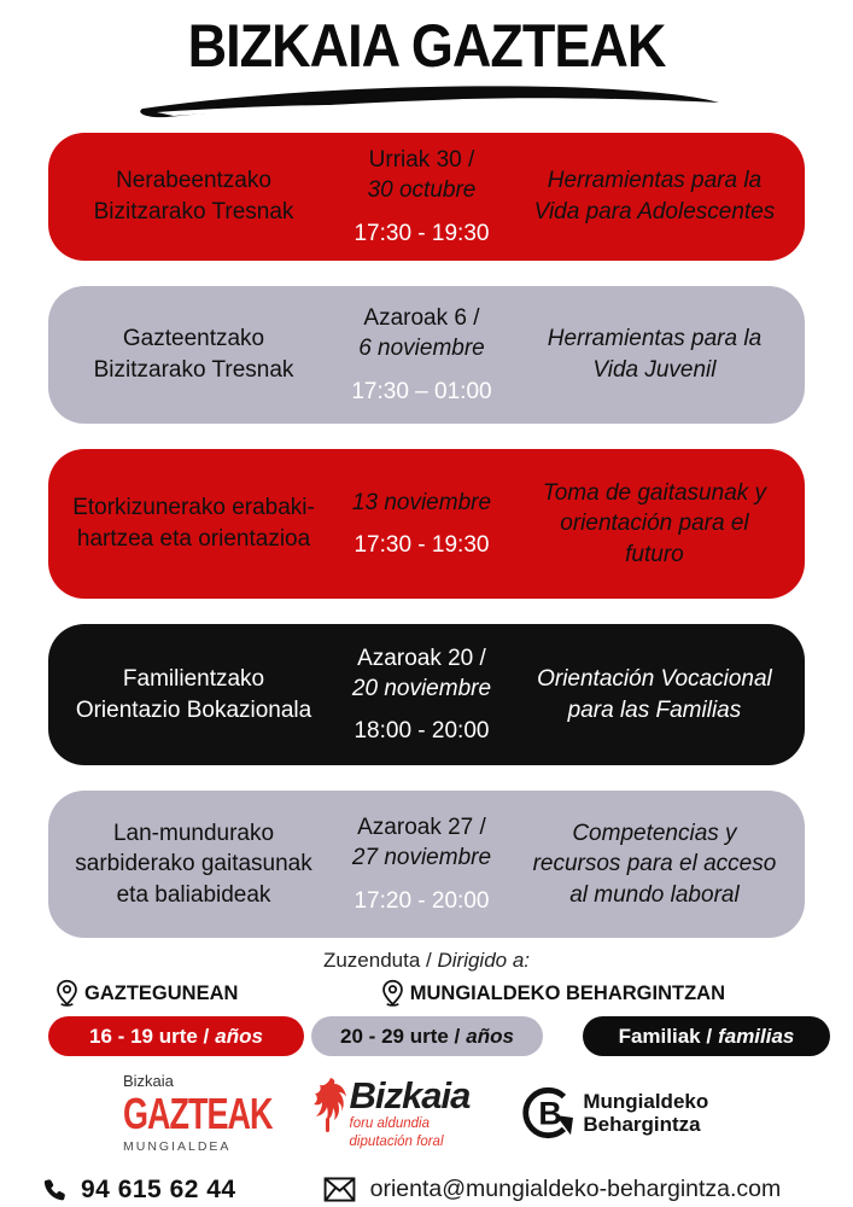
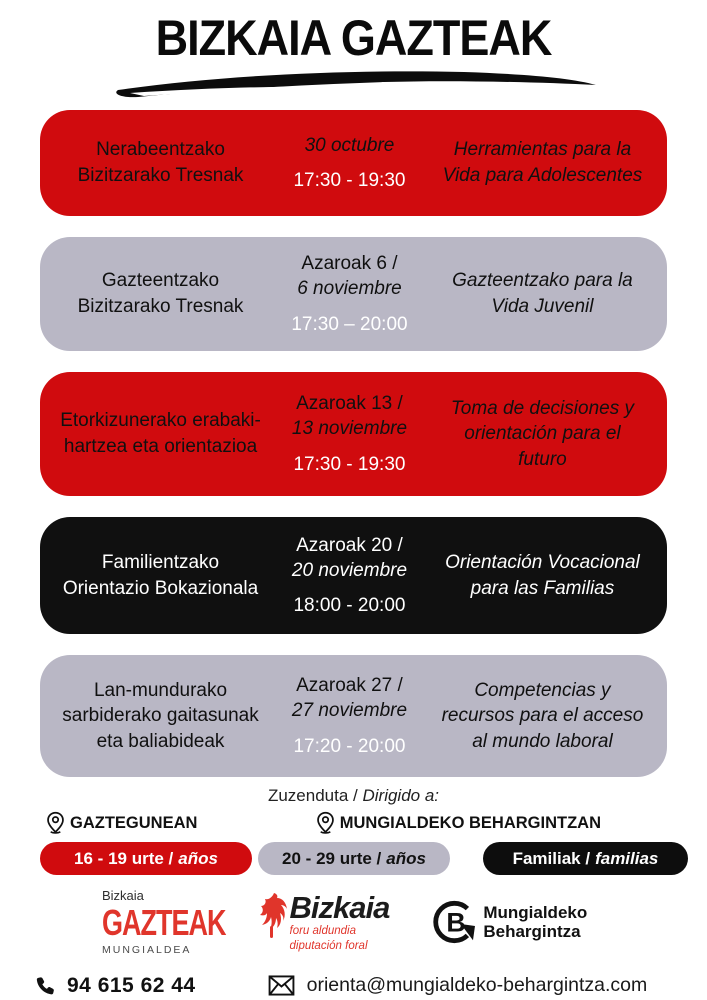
  BIZKAIA GAZTEAK
  Nerabeentzako Bizitzarako Tresnak
- Urriak 30 /
  30 octubre
  17:30 - 19:30
  Herramientas para la Vida para Adolescentes
  Gazteentzako Bizitzarako Tresnak
  Azaroak 6 /
  6 noviembre
- 17:30 – 01:00
+ 17:30 – 20:00
- Herramientas para la Vida Juvenil
+ Gazteentzako para la Vida Juvenil
  Etorkizunerako erabaki-hartzea eta orientazioa
+ Azaroak 13 /
  13 noviembre
  17:30 - 19:30
- Toma de gaitasunak y orientación para el futuro
+ Toma de decisiones y orientación para el futuro
  Familientzako Orientazio Bokazionala
  Azaroak 20 /
  20 noviembre
  18:00 - 20:00
  Orientación Vocacional para las Familias
  Lan-mundurako sarbiderako gaitasunak eta baliabideak
  Azaroak 27 /
  27 noviembre
  17:20 - 20:00
  Competencias y recursos para el acceso al mundo laboral
  Zuzenduta / Dirigido a:
  GAZTEGUNEAN
  MUNGIALDEKO BEHARGINTZAN
  16 - 19 urte /
  años
  20 - 29 urte /
  años
  Familiak /
  familias
  Bizkaia
  GAZTEAK
  MUNGIALDEA
  Bizkaia
  foru aldundia
  diputación foral
  B
  Mungialdeko
  Behargintza
  94 615 62 44
  orienta@mungialdeko-behargintza.com
